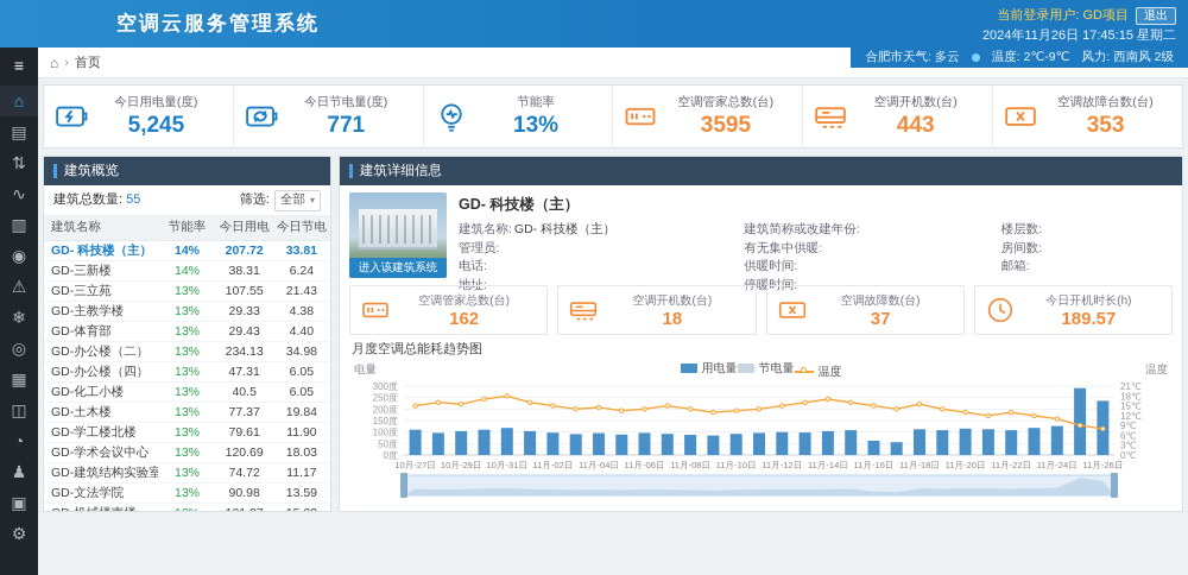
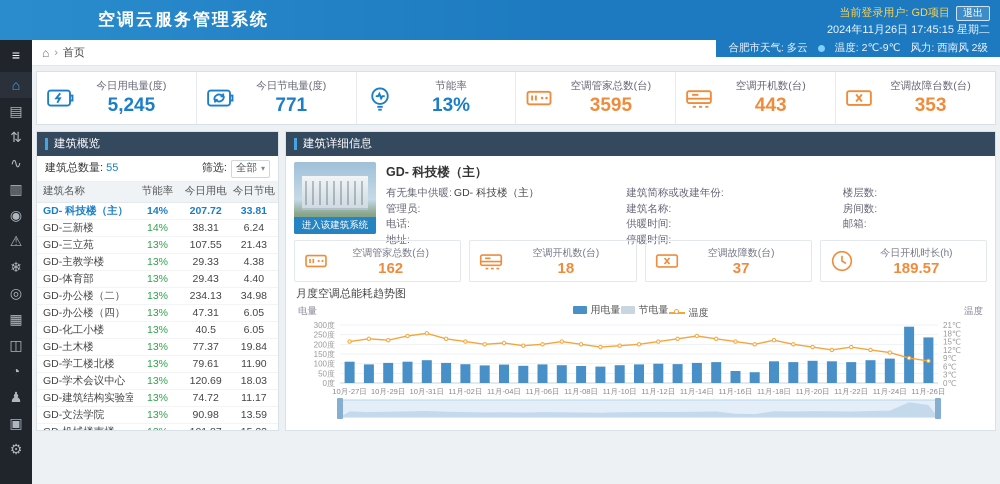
  空调云服务管理系统
  当前登录用户: GD项目
  退出
  2024年11月26日 17:45:15 星期二
  ≡
  ⌂
  ▤
  ⇅
  ∿
  ▥
  ◉
  ⚠
  ❄
  ◎
  ▦
  ◫
  ◔
  ♟
  ▣
  ⚙
  ⌂
  ›
  首页
  合肥市天气: 多云
  温度: 2℃-9℃
  风力: 西南风 2级
  今日用电量(度)
  5,245
  今日节电量(度)
  771
  节能率
  13%
  空调管家总数(台)
  3595
  空调开机数(台)
  443
  空调故障台数(台)
  353
  建筑概览
  建筑总数量: 55
  筛选:
  全部
  ▾
  建筑名称	节能率	今日用电	今日节电
  GD- 科技楼（主）	14%	207.72	33.81
  GD-三新楼	14%	38.31	6.24
  GD-三立苑	13%	107.55	21.43
  GD-主教学楼	13%	29.33	4.38
  GD-体育部	13%	29.43	4.40
  GD-办公楼（二）	13%	234.13	34.98
  GD-办公楼（四）	13%	47.31	6.05
  GD-化工小楼	13%	40.5	6.05
  GD-土木楼	13%	77.37	19.84
  GD-学工楼北楼	13%	79.61	11.90
  GD-学术会议中心	13%	120.69	18.03
  GD-建筑结构实验室	13%	74.72	11.17
  GD-文法学院	13%	90.98	13.59
  建筑详细信息
  进入该建筑系统
  GD- 科技楼（主）
- 建筑名称: GD- 科技楼（主）
+ 有无集中供暖: GD- 科技楼（主）
  管理员:
  电话:
  地址:
  建筑简称或改建年份:
- 有无集中供暖:
+ 建筑名称:
  供暖时间:
  停暖时间:
  楼层数:
  房间数:
  邮箱:
  空调管家总数(台)
  162
  空调开机数(台)
  18
  空调故障数(台)
  37
  今日开机时长(h)
  189.57
  月度空调总能耗趋势图
  电量
  用电量
  节电量
  温度
  温度
  0度
  50度
  100度
  150度
  200度
  250度
  300度
  0℃
  3℃
  6℃
  9℃
  12℃
  15℃
  18℃
  21℃
  10月-27日
  10月-29日
  10月-31日
  11月-02日
  11月-04日
  11月-06日
  11月-08日
  11月-10日
  11月-12日
  11月-14日
  11月-16日
  11月-18日
  11月-20日
  11月-22日
  11月-24日
  11月-26日
